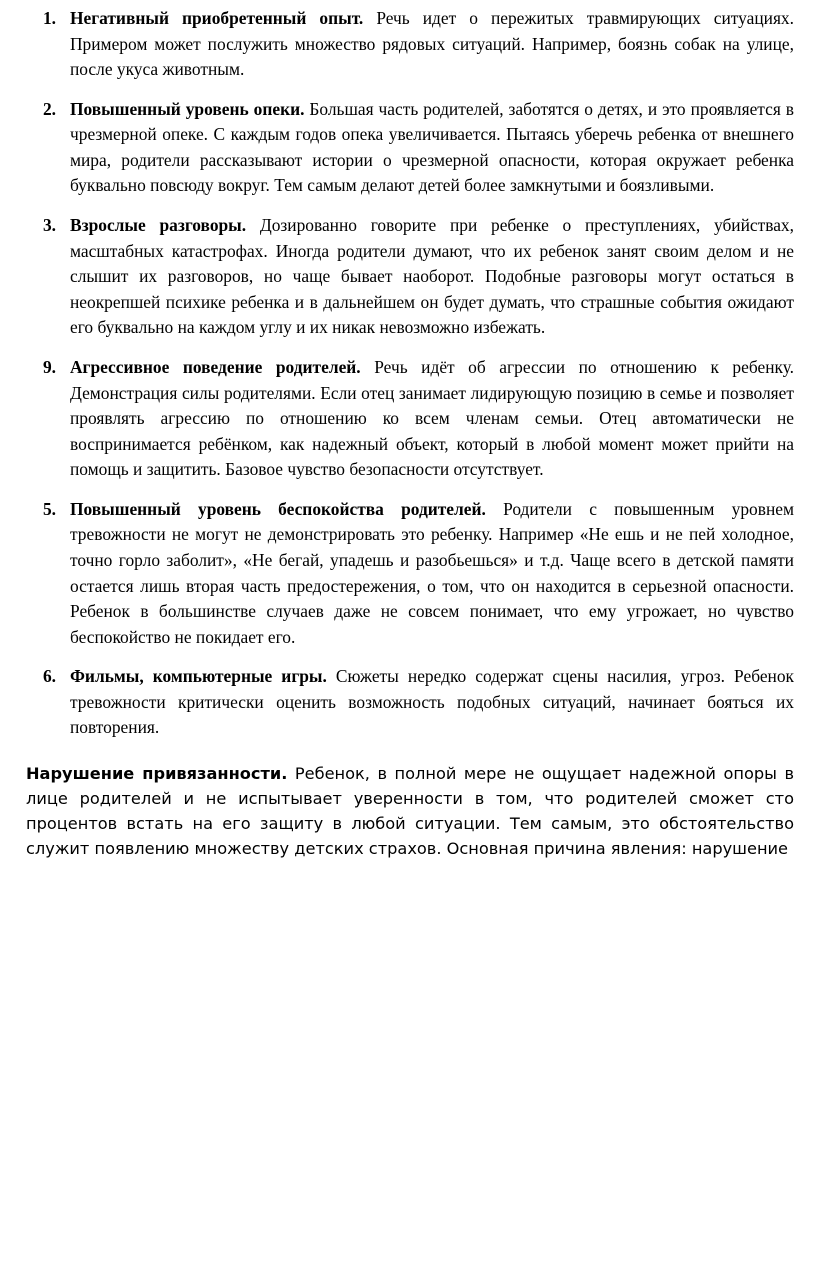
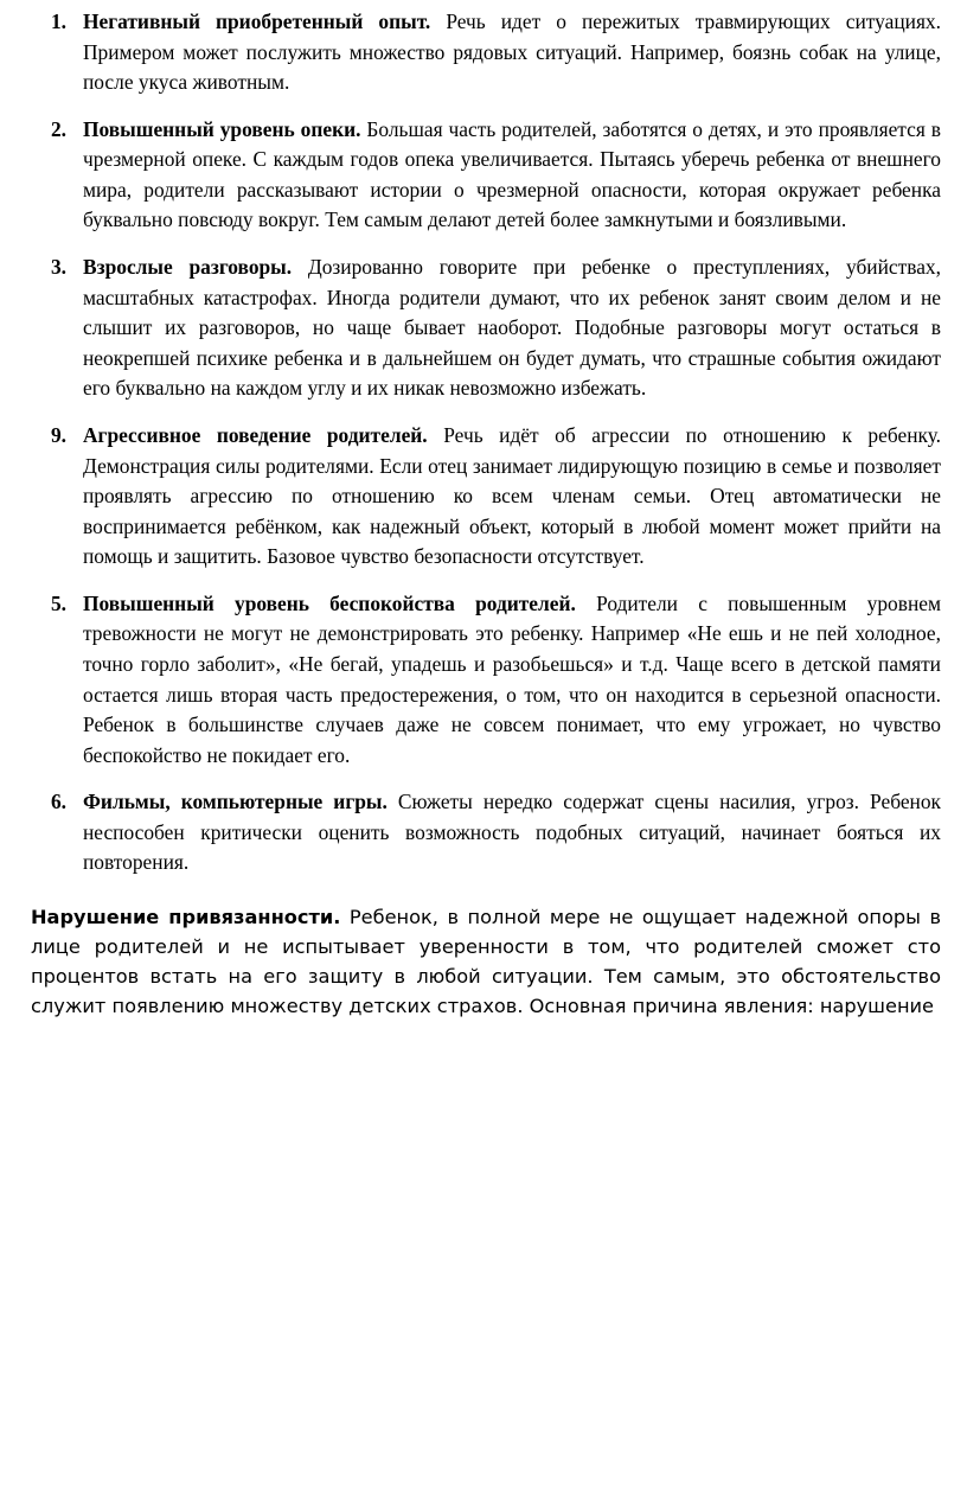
  1.
  Негативный приобретенный опыт. Речь идет о пережитых травмирующих ситуациях. Примером может послужить множество рядовых ситуаций. Например, боязнь собак на улице, после укуса животным.
  2.
  Повышенный уровень опеки. Большая часть родителей, заботятся о детях, и это проявляется в чрезмерной опеке. С каждым годов опека увеличивается. Пытаясь уберечь ребенка от внешнего мира, родители рассказывают истории о чрезмерной опасности, которая окружает ребенка буквально повсюду вокруг. Тем самым делают детей более замкнутыми и боязливыми.
  3.
  Взрослые разговоры. Дозированно говорите при ребенке о преступлениях, убийствах, масштабных катастрофах. Иногда родители думают, что их ребенок занят своим делом и не слышит их разговоров, но чаще бывает наоборот. Подобные разговоры могут остаться в неокрепшей психике ребенка и в дальнейшем он будет думать, что страшные события ожидают его буквально на каждом углу и их никак невозможно избежать.
  9.
  Агрессивное поведение родителей. Речь идёт об агрессии по отношению к ребенку. Демонстрация силы родителями. Если отец занимает лидирующую позицию в семье и позволяет проявлять агрессию по отношению ко всем членам семьи. Отец автоматически не воспринимается ребёнком, как надежный объект, который в любой момент может прийти на помощь и защитить. Базовое чувство безопасности отсутствует.
  5.
  Повышенный уровень беспокойства родителей. Родители с повышенным уровнем тревожности не могут не демонстрировать это ребенку. Например «Не ешь и не пей холодное, точно горло заболит», «Не бегай, упадешь и разобьешься» и т.д. Чаще всего в детской памяти остается лишь вторая часть предостережения, о том, что он находится в серьезной опасности. Ребенок в большинстве случаев даже не совсем понимает, что ему угрожает, но чувство беспокойство не покидает его.
  6.
- Фильмы, компьютерные игры. Сюжеты нередко содержат сцены насилия, угроз. Ребенок тревожности критически оценить возможность подобных ситуаций, начинает бояться их повторения.
+ Фильмы, компьютерные игры. Сюжеты нередко содержат сцены насилия, угроз. Ребенок неспособен критически оценить возможность подобных ситуаций, начинает бояться их повторения.
  Нарушение привязанности. Ребенок, в полной мере не ощущает надежной опоры в лице родителей и не испытывает уверенности в том, что родителей сможет сто процентов встать на его защиту в любой ситуации. Тем самым, это обстоятельство служит появлению множеству детских страхов. Основная причина явления: нарушение
